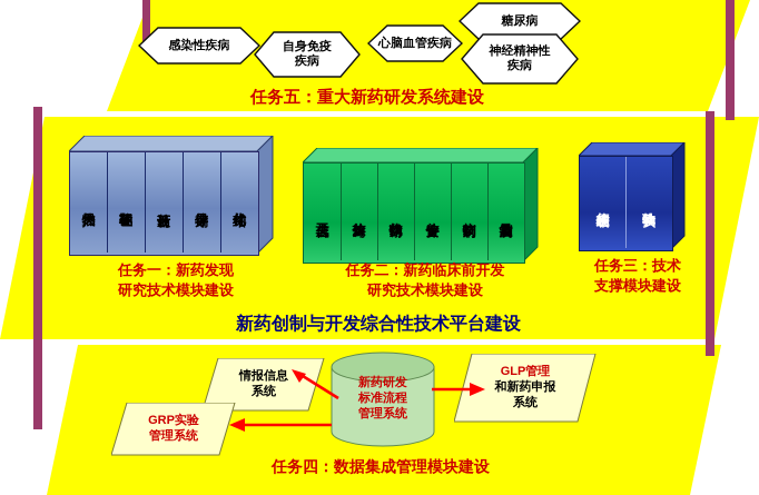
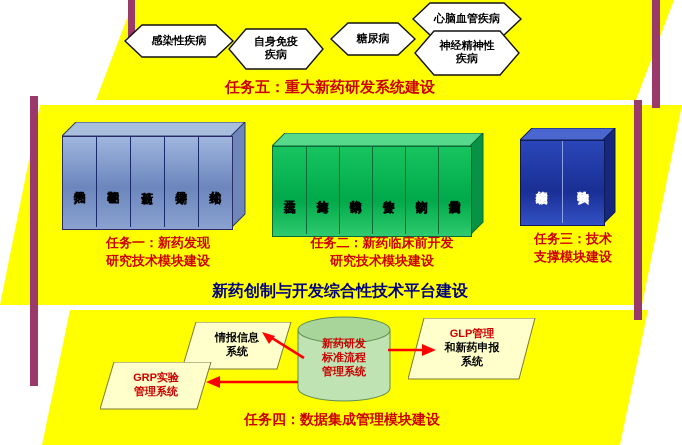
- 糖尿病
+ 心脑血管疾病
  感染性疾病
  自身免疫
  疾病
- 心脑血管疾病
+ 糖尿病
  神经精神性
  疾病
  任务五：重大新药研发系统建设
  任务一：新药发现
  研究技术模块建设
  任务二：新药临床前开发
  研究技术模块建设
  任务三：技术
  支撑模块建设
  新药创制与开发综合性技术平台建设
  情报信息
  系统
  GRP实验
  管理系统
  GLP管理
  和新药申报
  系统
  新药研发
  标准流程
  管理系统
  任务四：数据集成管理模块建设
